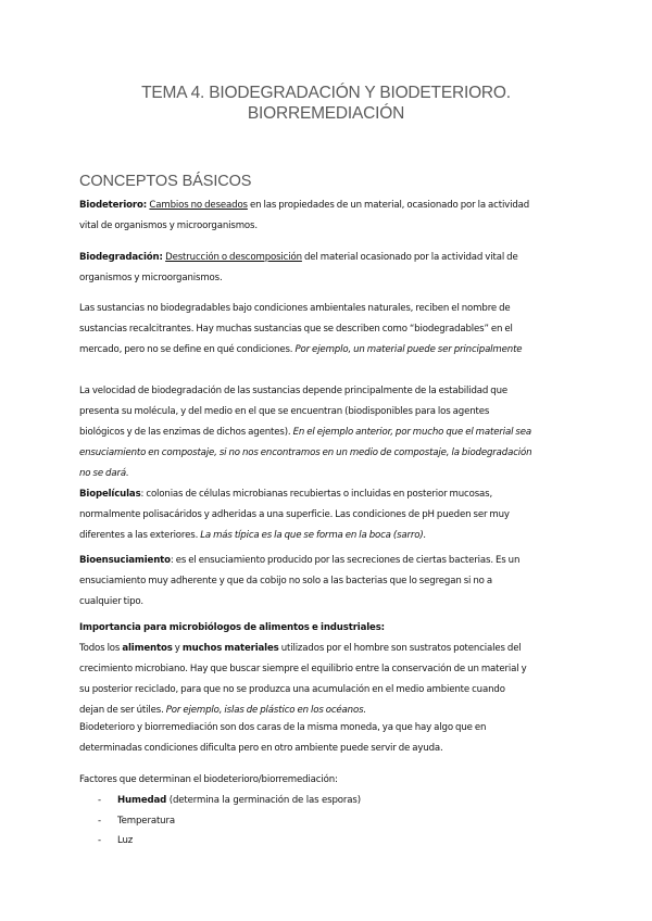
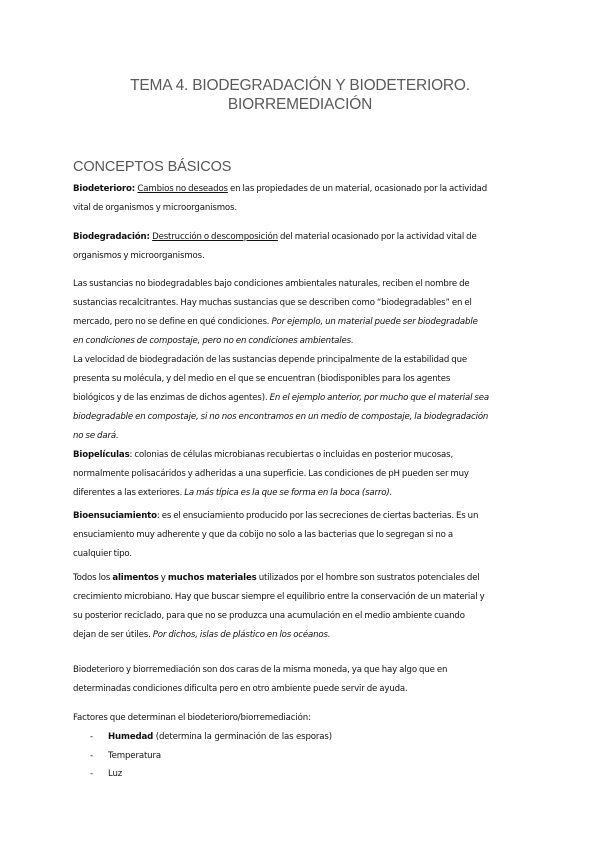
  TEMA 4. BIODEGRADACIÓN Y BIODETERIORO.
  BIORREMEDIACIÓN
  CONCEPTOS BÁSICOS
  Biodeterioro: Cambios no deseados en las propiedades de un material, ocasionado por la actividad
  vital de organismos y microorganismos.
  Biodegradación: Destrucción o descomposición del material ocasionado por la actividad vital de
  organismos y microorganismos.
  Las sustancias no biodegradables bajo condiciones ambientales naturales, reciben el nombre de
  sustancias recalcitrantes. Hay muchas sustancias que se describen como “biodegradables” en el
- mercado, pero no se define en qué condiciones. Por ejemplo, un material puede ser principalmente
+ mercado, pero no se define en qué condiciones. Por ejemplo, un material puede ser biodegradable
+ en condiciones de compostaje, pero no en condiciones ambientales.
  La velocidad de biodegradación de las sustancias depende principalmente de la estabilidad que
  presenta su molécula, y del medio en el que se encuentran (biodisponibles para los agentes
  biológicos y de las enzimas de dichos agentes). En el ejemplo anterior, por mucho que el material sea
- ensuciamiento en compostaje, si no nos encontramos en un medio de compostaje, la biodegradación
+ biodegradable en compostaje, si no nos encontramos en un medio de compostaje, la biodegradación
  no se dará.
  Biopelículas: colonias de células microbianas recubiertas o incluidas en posterior mucosas,
  normalmente polisacáridos y adheridas a una superficie. Las condiciones de pH pueden ser muy
  diferentes a las exteriores. La más típica es la que se forma en la boca (sarro).
  Bioensuciamiento: es el ensuciamiento producido por las secreciones de ciertas bacterias. Es un
  ensuciamiento muy adherente y que da cobijo no solo a las bacterias que lo segregan si no a
  cualquier tipo.
- Importancia para microbiólogos de alimentos e industriales:
  Todos los alimentos y muchos materiales utilizados por el hombre son sustratos potenciales del
  crecimiento microbiano. Hay que buscar siempre el equilibrio entre la conservación de un material y
  su posterior reciclado, para que no se produzca una acumulación en el medio ambiente cuando
- dejan de ser útiles. Por ejemplo, islas de plástico en los océanos.
+ dejan de ser útiles. Por dichos, islas de plástico en los océanos.
  Biodeterioro y biorremediación son dos caras de la misma moneda, ya que hay algo que en
  determinadas condiciones dificulta pero en otro ambiente puede servir de ayuda.
  Factores que determinan el biodeterioro/biorremediación:
  -
  Humedad (determina la germinación de las esporas)
  -
  Temperatura
  -
  Luz
